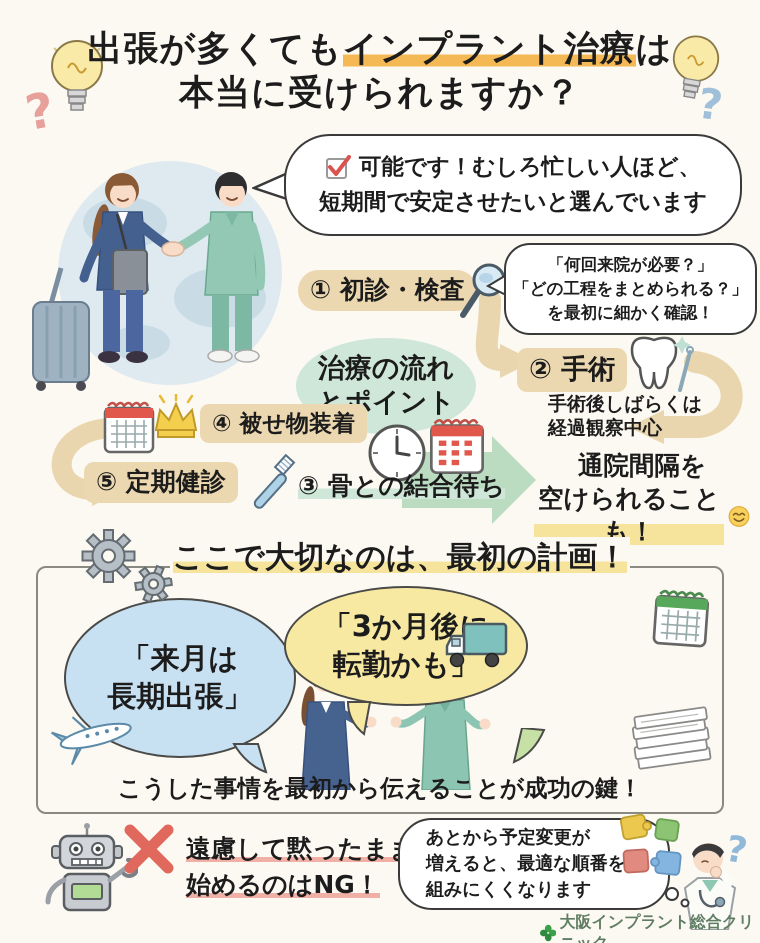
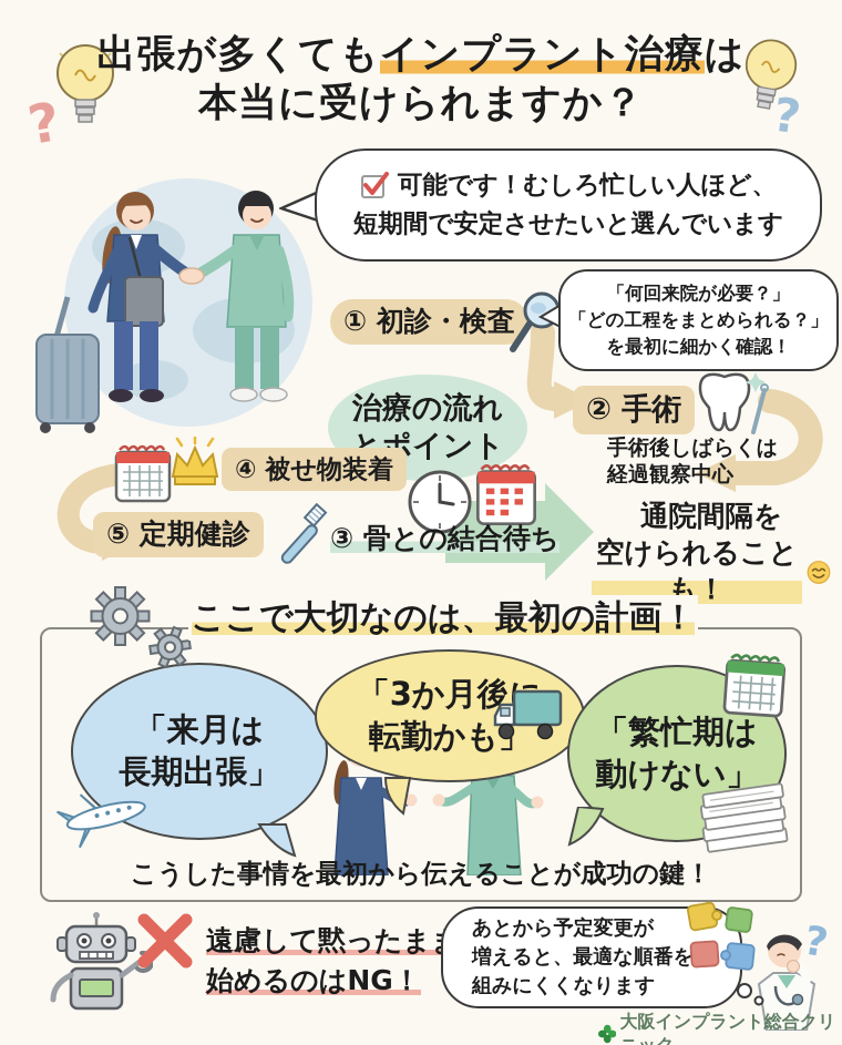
  出張が多くてもインプラント治療は
  本当に受けられますか？
  可能です！むしろ忙しい人ほど、
  短期間で安定させたいと選んでいます
  ① 初診・検査
  「何回来院が必要？」
  「どの工程をまとめられる？」
  を最初に細かく確認！
  治療の流れ
  とポイント
  ② 手術
  手術後しばらくは
  経過観察中心
  ④ 被せ物装着
  ⑤ 定期健診
  ③ 骨との結合待ち
  通院間隔を
  空けられることも！
  ここで大切なのは、最初の計画！
  「来月は
  長期出張」
  「3か月後
  転勤かも」
+ 「繁忙期は
+ 動けない」
  こうした事情を最初から伝えることが成功の鍵！
  遠慮して黙ったま
  始めるのはNG！
  あとから予定変更が
  増えると、最適な順番を
  組みにくくなります
  大阪インプラント総合クリ
